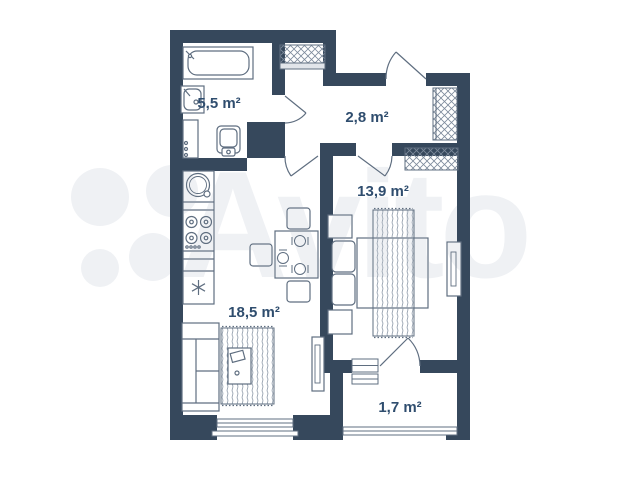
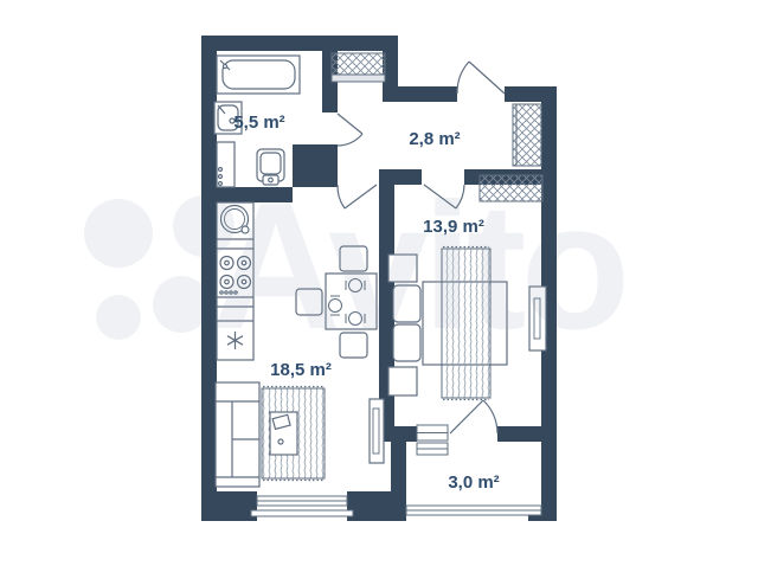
  5,5 m²
  2,8 m²
  13,9 m²
  18,5 m²
- 1,7 m²
+ 3,0 m²
  Avito
